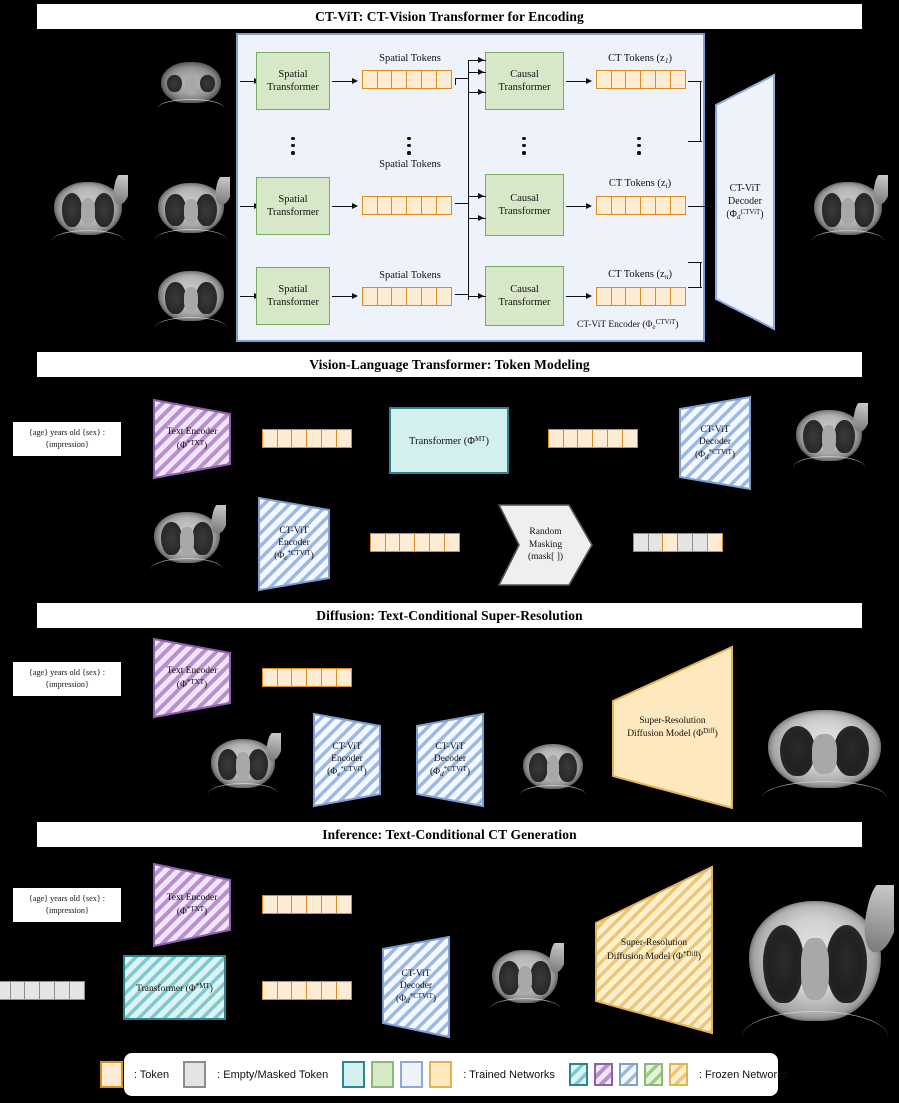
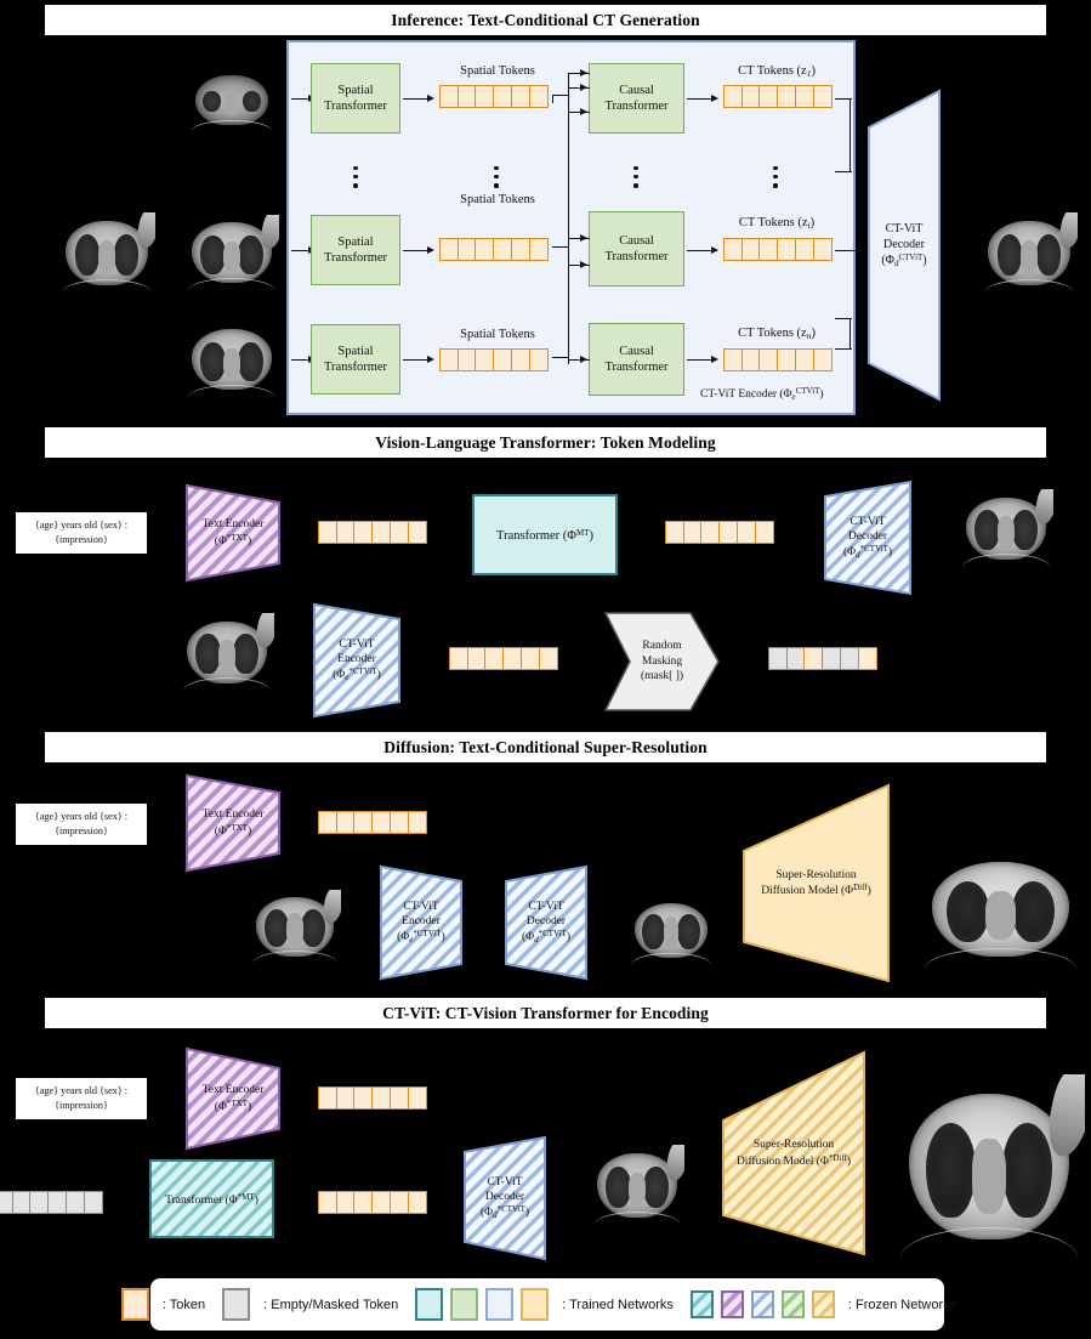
- CT-ViT: CT-Vision Transformer for Encoding
+ Inference: Text-Conditional CT Generation
  Spatial
  Transformer
  Spatial Tokens
  Causal
  Transformer
  CT Tokens (z1)
  Spatial
  Transformer
  Spatial Tokens
  Causal
  Transformer
  CT Tokens (zi)
  Spatial
  Transformer
  Spatial Tokens
  Causal
  Transformer
  CT Tokens (zn)
  CT-ViT Encoder (ΦeCTViT)
  CT-ViT
  Decoder
  (ΦdCTViT)
  Vision-Language Transformer: Token Modeling
  {age} years old {sex} :
  {impression}
  Text Encoder
  (Φ*TXT)
  Transformer (ΦMT)
  CT-ViT
  Decoder
  (Φd*CTViT)
  CT-ViT
  Encoder
  (Φe*CTViT)
  Random
  Masking
  (mask[ ])
  Diffusion: Text-Conditional Super-Resolution
  {age} years old {sex} :
  {impression}
  Text Encoder
  (Φ*TXT)
  CT-ViT
  Encoder
  (Φe*CTViT)
  CT-ViT
  Decoder
  (Φd*CTViT)
  Super-Resolution
  Diffusion Model (ΦDiff)
- Inference: Text-Conditional CT Generation
+ CT-ViT: CT-Vision Transformer for Encoding
  {age} years old {sex} :
  {impression}
  Text Encoder
  (Φ*TXT)
  Transformer (Φ*MT)
  CT-ViT
  Decoder
  (Φd*CTViT)
  Super-Resolution
  Diffusion Model (Φ*Diff)
  : Token
  : Empty/Masked Token
  : Trained Networks
  : Frozen Networks
